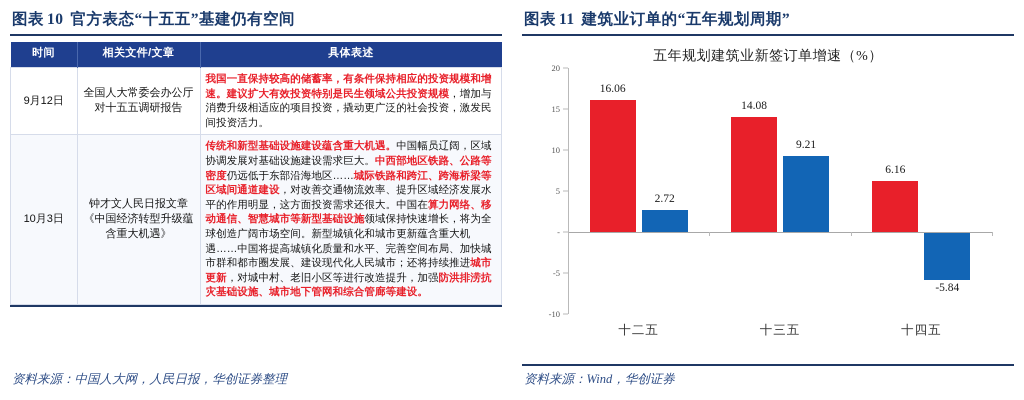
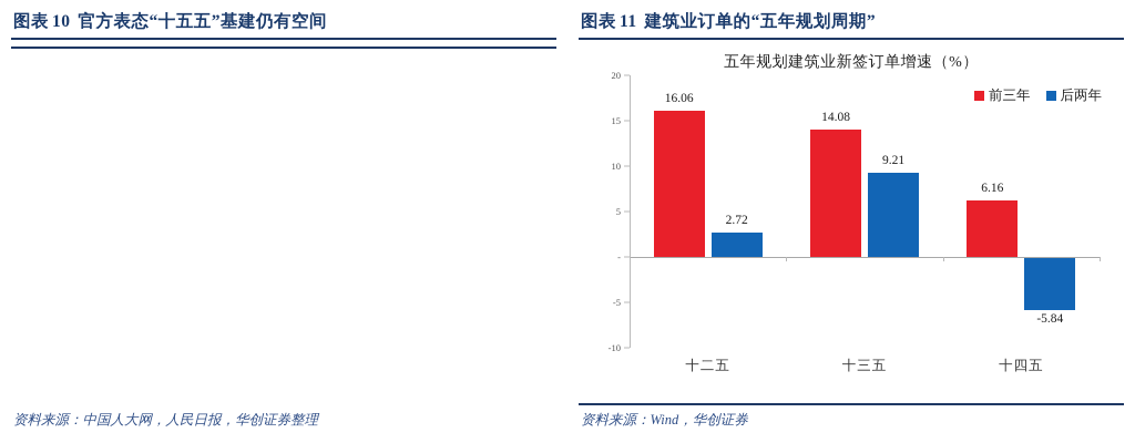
  图表 10 官方表态“十五五”基建仍有空间
- 时间	相关文件/文章	具体表述
- 9月12日	全国人大常委会办公厅对十五五调研报告	我国一直保持较高的储蓄率，有条件保持相应的投资规模和增速。建议扩大有效投资特别是民生领域公共投资规模，增加与消费升级相适应的项目投资，撬动更广泛的社会投资，激发民间投资活力。
- 10月3日	钟才文人民日报文章《中国经济转型升级蕴含重大机遇》	传统和新型基础设施建设蕴含重大机遇。中国幅员辽阔，区域协调发展对基础设施建设需求巨大。中西部地区铁路、公路等密度仍远低于东部沿海地区……城际铁路和跨江、跨海桥梁等区域间通道建设，对改善交通物流效率、提升区域经济发展水平的作用明显，这方面投资需求还很大。中国在算力网络、移动通信、智慧城市等新型基础设施领域保持快速增长，将为全球创造广阔市场空间。新型城镇化和城市更新蕴含重大机遇……中国将提高城镇化质量和水平、完善空间布局、加快城市群和都市圈发展、建设现代化人民城市；还将持续推进城市更新，对城中村、老旧小区等进行改造提升，加强防洪排涝抗灾基础设施、城市地下管网和综合管廊等建设。
  资料来源：中国人大网，人民日报，华创证券整理
  图表 11 建筑业订单的“五年规划周期”
  五年规划建筑业新签订单增速（%）
+ 前三年
+ 后两年
  20
  15
  10
  5
  -
  -5
  -10
  16.06
  2.72
  14.08
  9.21
  6.16
  -5.84
  十二五
  十三五
  十四五
  资料来源：Wind，华创证券
